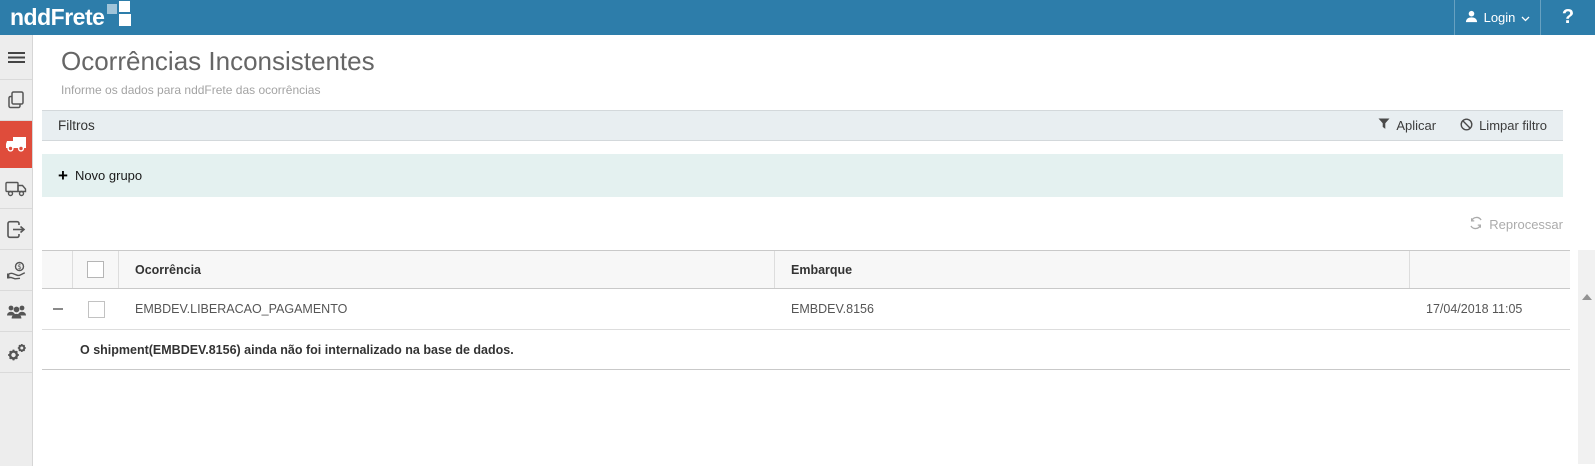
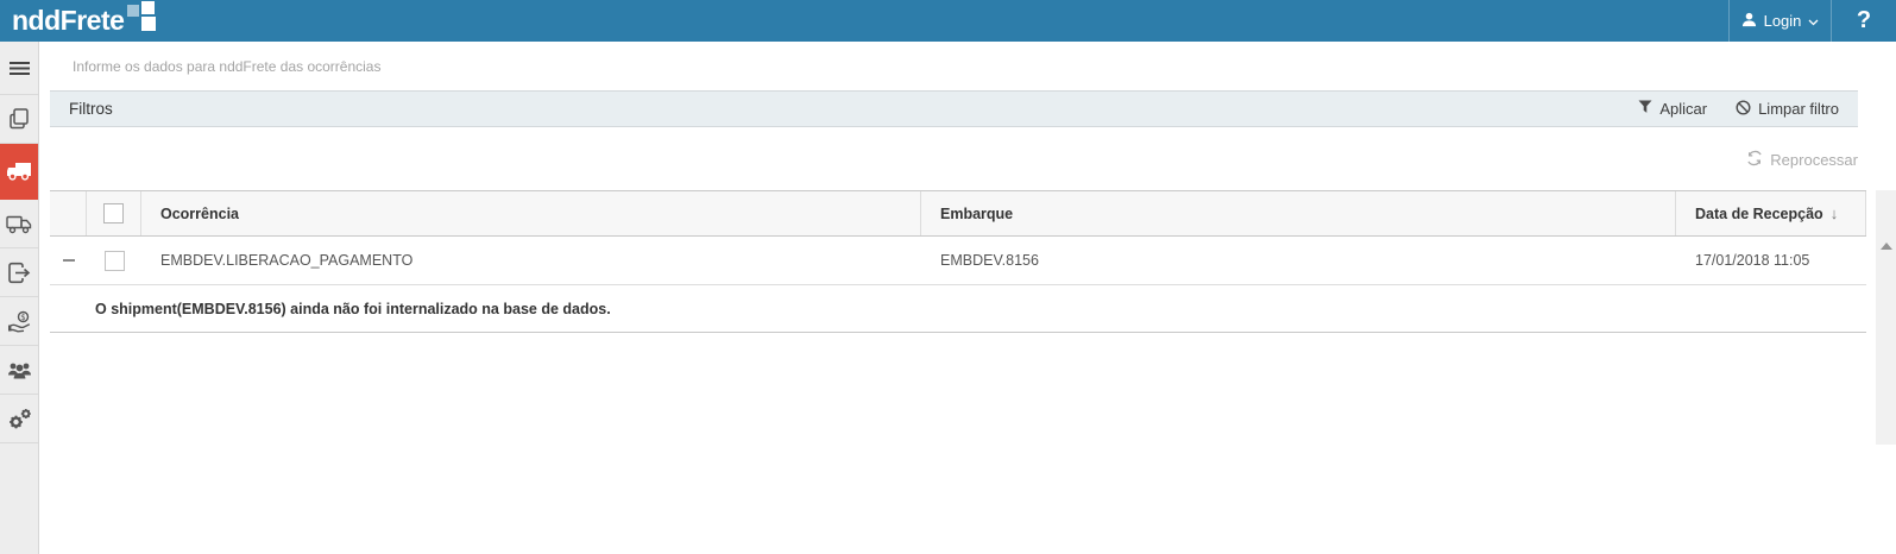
  nddFrete
  Login
  ?
  $
- Ocorrências Inconsistentes
  Informe os dados para nddFrete das ocorrências
  Filtros
  Aplicar
  Limpar filtro
- +
- Novo grupo
  Reprocessar
  Ocorrência
  Embarque
+ Data de Recepção
+ ↓
  EMBDEV.LIBERACAO_PAGAMENTO
  EMBDEV.8156
- 17/04/2018 11:05
+ 17/01/2018 11:05
  O shipment(EMBDEV.8156) ainda não foi internalizado na base de dados.
